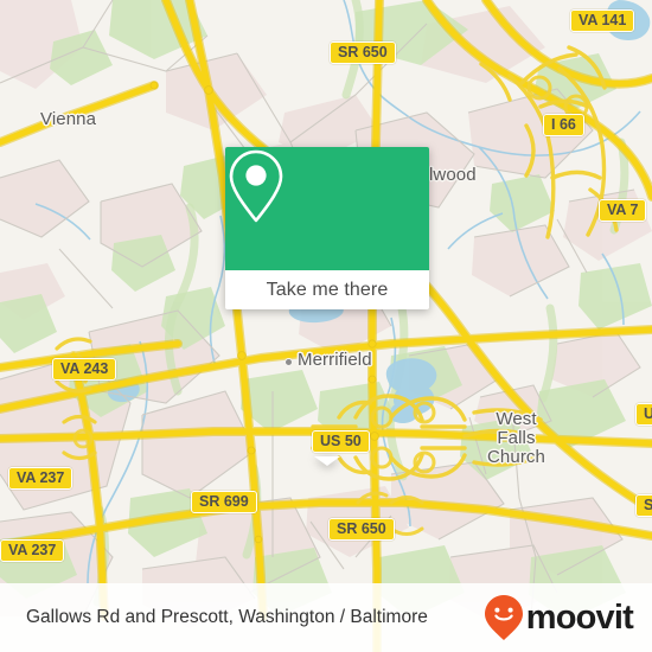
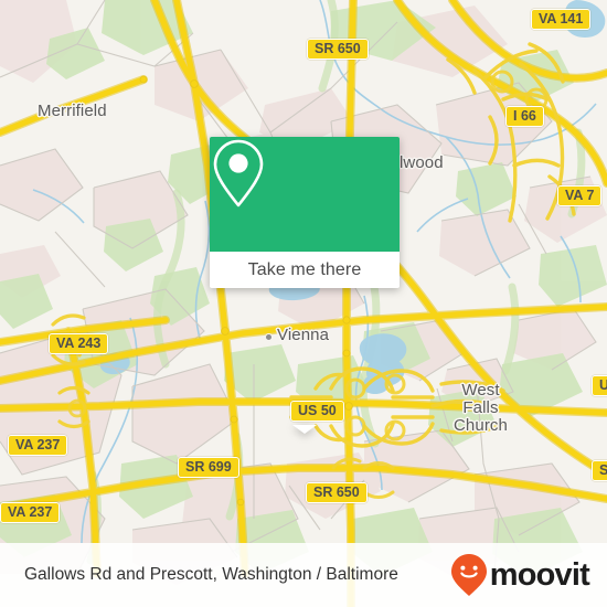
- Vienna
+ Merrifield
  lwood
- Merrifield
+ Vienna
  West
  Falls
  Church
  VA 141
  SR 650
  I 66
  VA 7
  VA 243
  U
  US 50
  VA 237
  S
  SR 699
  SR 650
  VA 237
  Take me there
  Gallows Rd and Prescott, Washington / Baltimore
  moovit
